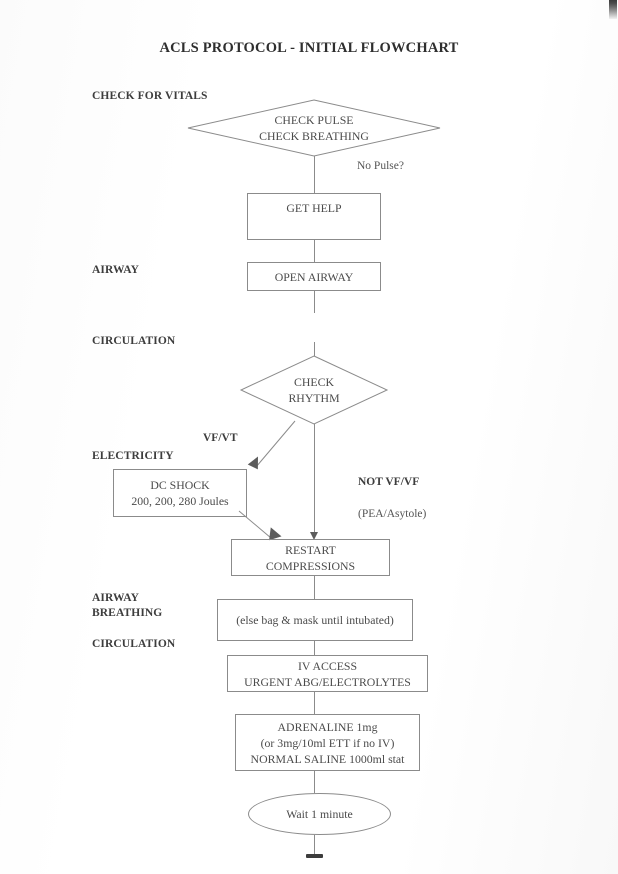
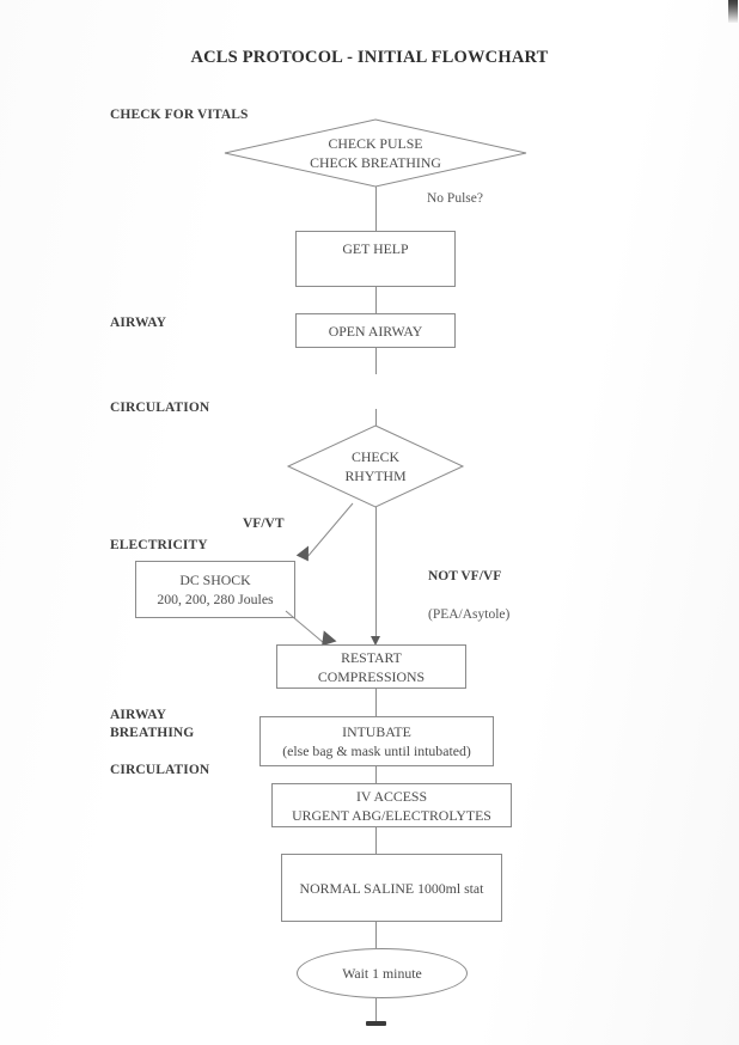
  ACLS PROTOCOL - INITIAL FLOWCHART
  CHECK FOR VITALS
  AIRWAY
  CIRCULATION
  ELECTRICITY
  AIRWAY
  BREATHING
  CIRCULATION
  No Pulse?
  VF/VT
  NOT VF/VF
  (PEA/Asytole)
  CHECK PULSE
  CHECK BREATHING
  GET HELP
  OPEN AIRWAY
  CHECK
  RHYTHM
  DC SHOCK
  200, 200, 280 Joules
  RESTART
  COMPRESSIONS
+ INTUBATE
  (else bag & mask until intubated)
  IV ACCESS
  URGENT ABG/ELECTROLYTES
- ADRENALINE 1mg
- (or 3mg/10ml ETT if no IV)
  NORMAL SALINE 1000ml stat
  Wait 1 minute
